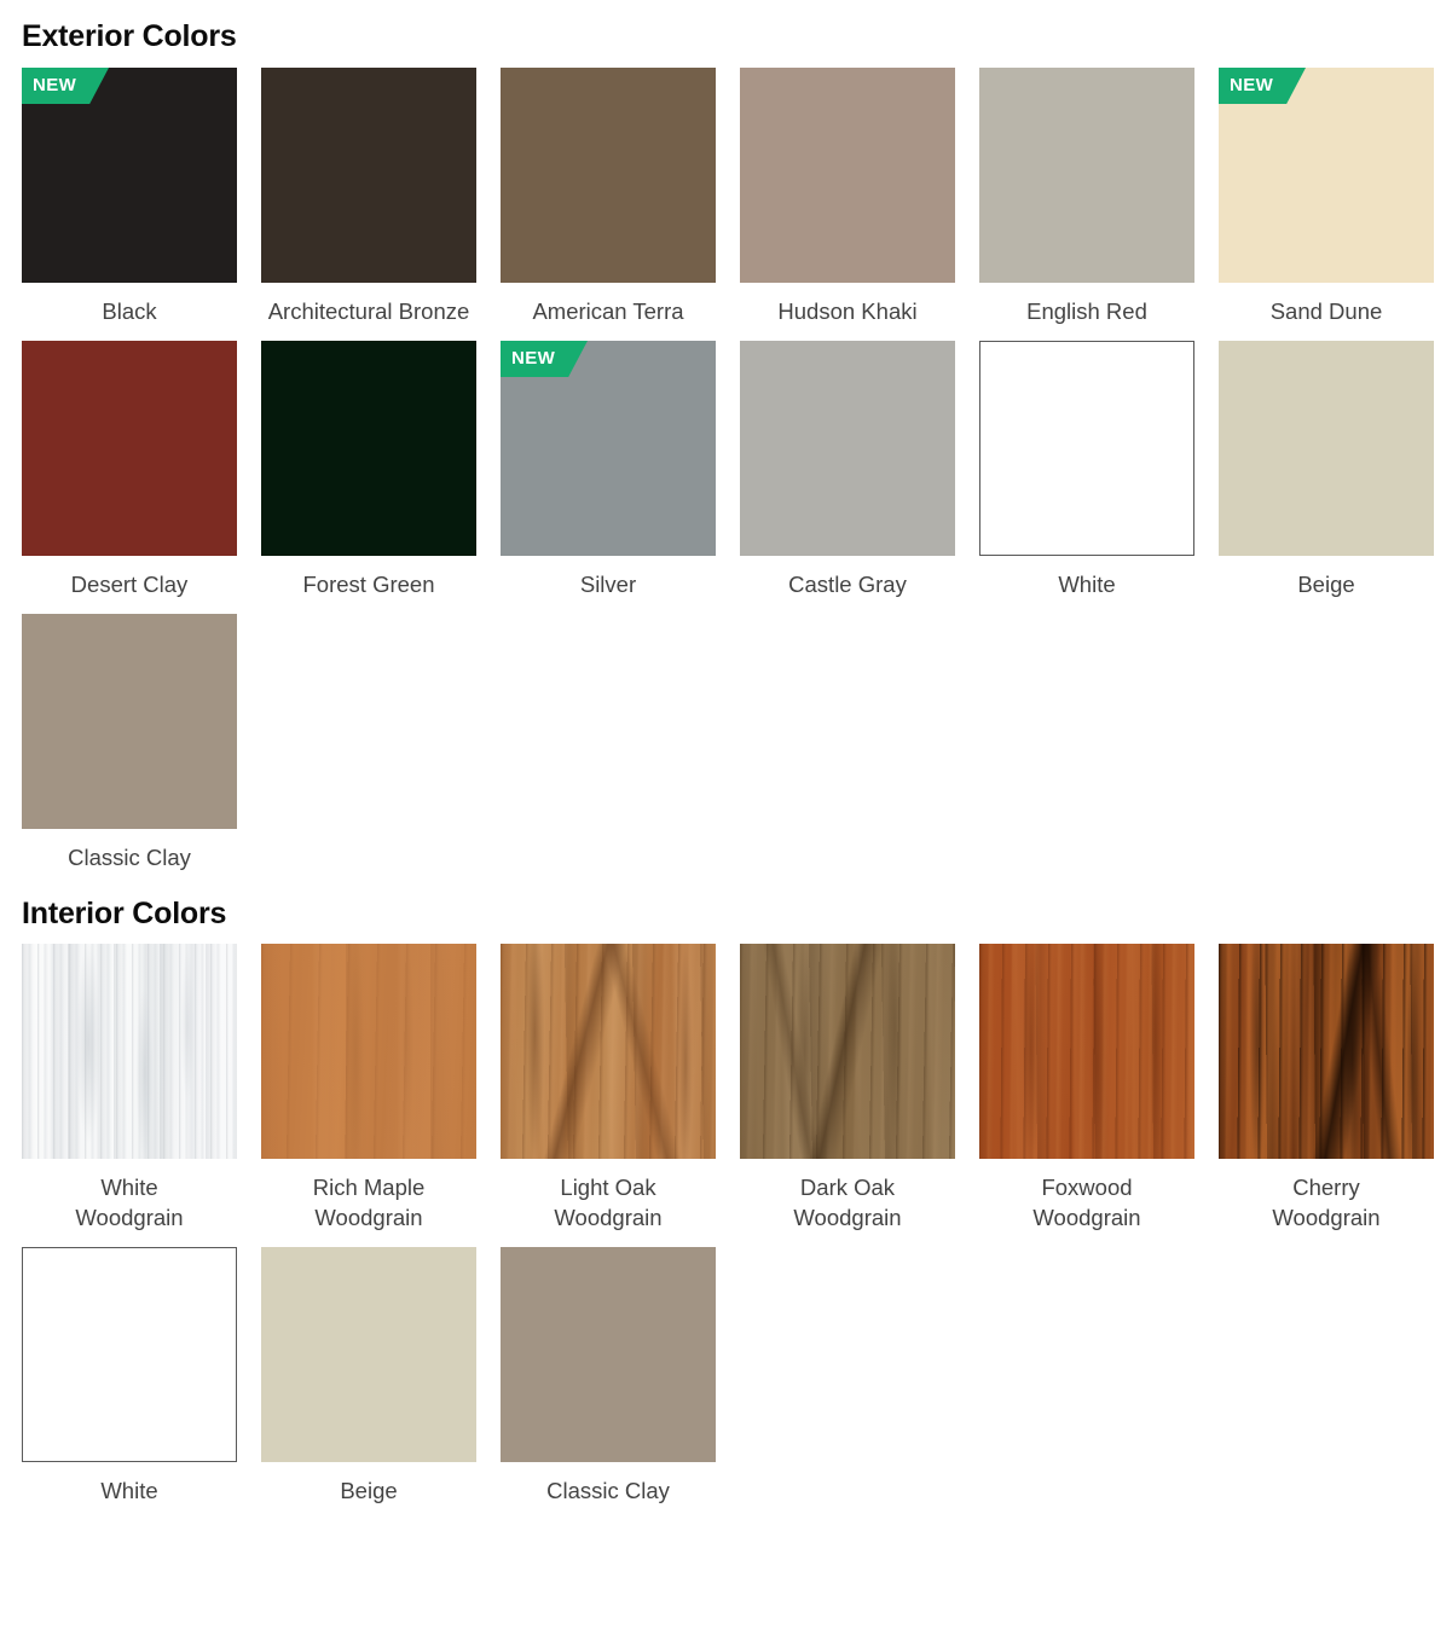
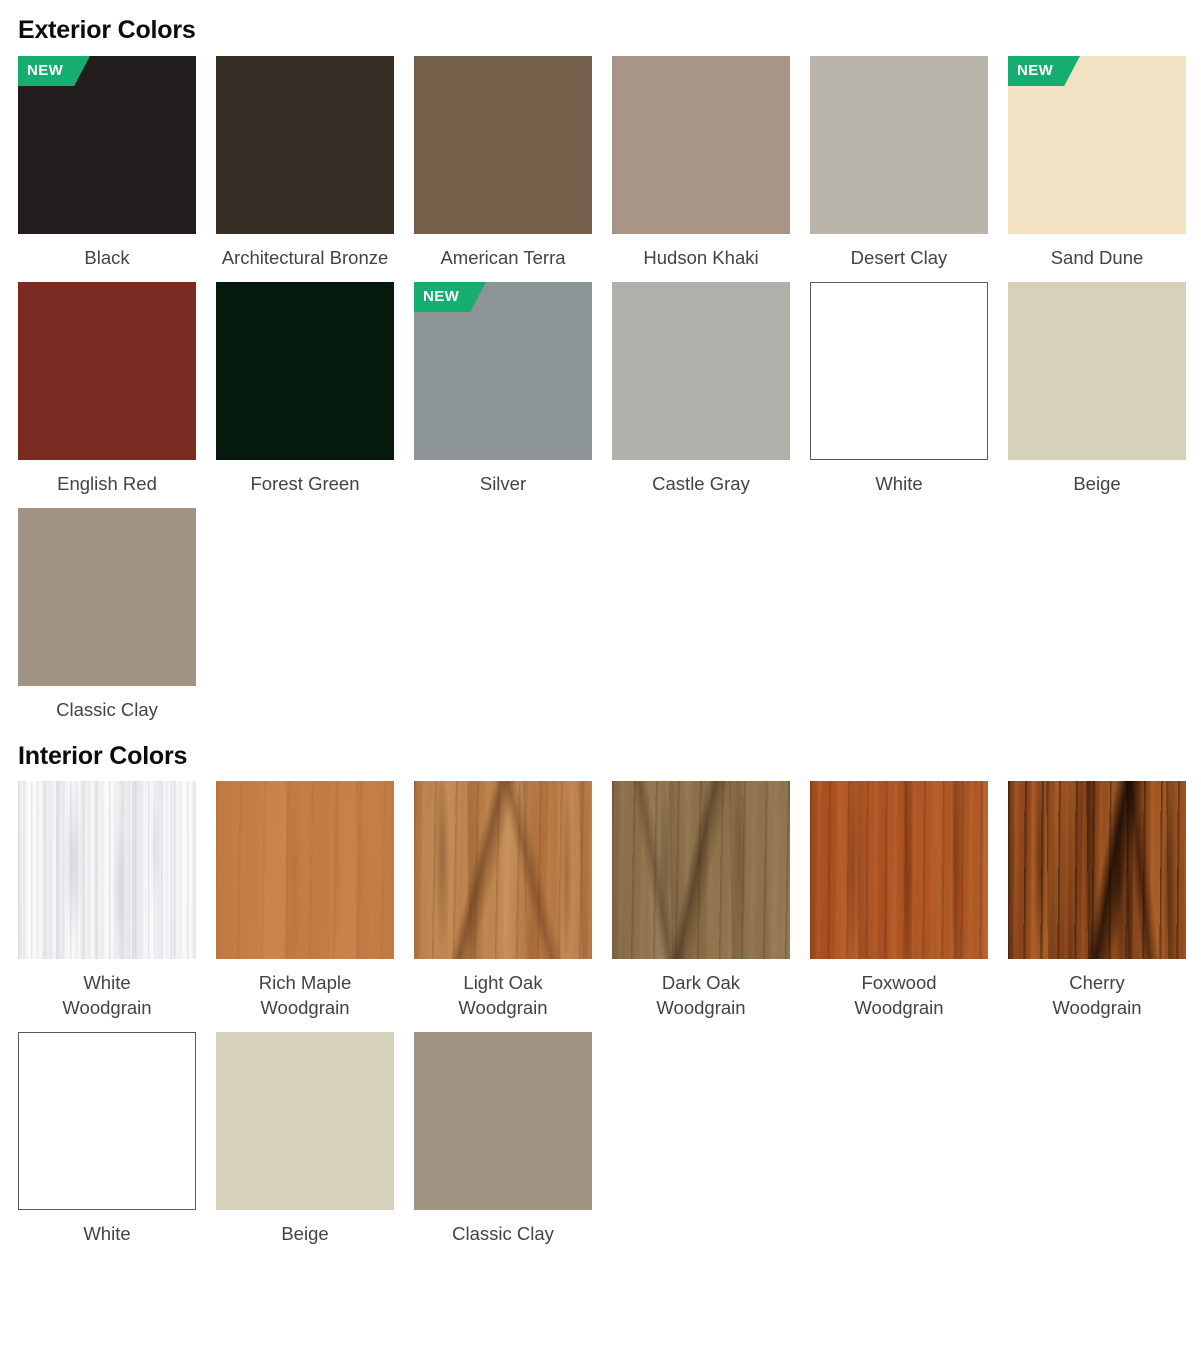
  Exterior Colors
  NEW
  Black
  Architectural Bronze
  American Terra
  Hudson Khaki
- English Red
+ Desert Clay
  NEW
  Sand Dune
- Desert Clay
+ English Red
  Forest Green
  NEW
  Silver
  Castle Gray
  White
  Beige
  Classic Clay
  Interior Colors
  White
  Woodgrain
  Rich Maple
  Woodgrain
  Light Oak
  Woodgrain
  Dark Oak
  Woodgrain
  Foxwood
  Woodgrain
  Cherry
  Woodgrain
  White
  Beige
  Classic Clay
